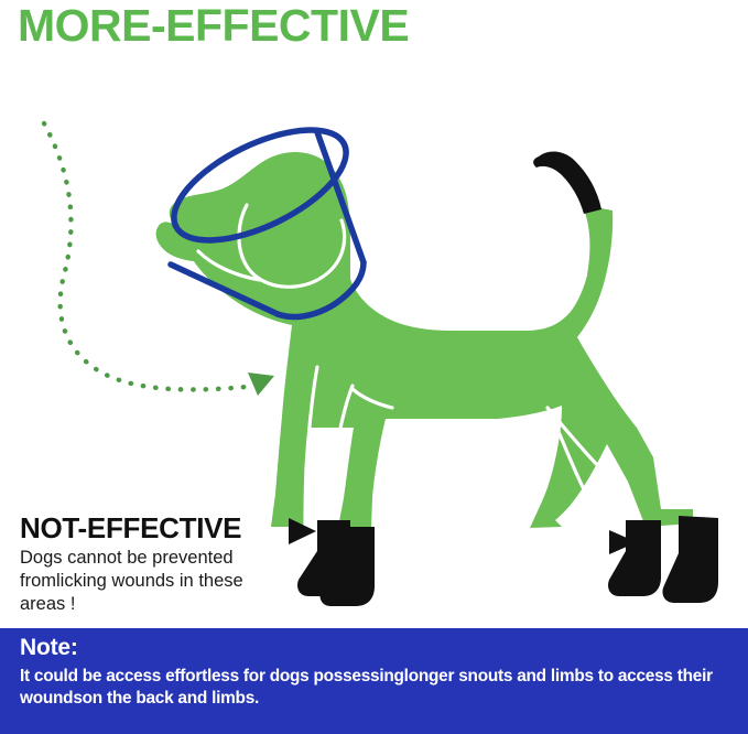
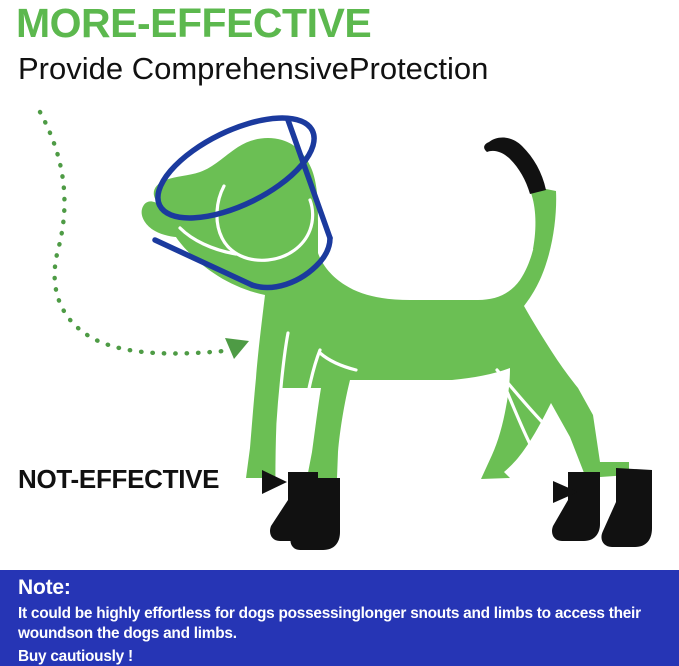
  MORE-EFFECTIVE
+ Provide ComprehensiveProtection
  NOT-EFFECTIVE
- Dogs cannot be prevented fromlicking wounds in these areas !
  Note:
- It could be access effortless for dogs possessinglonger snouts and limbs to access their
+ It could be highly effortless for dogs possessinglonger snouts and limbs to access their
- woundson the back and limbs.
+ woundson the dogs and limbs.
+ Buy cautiously !
